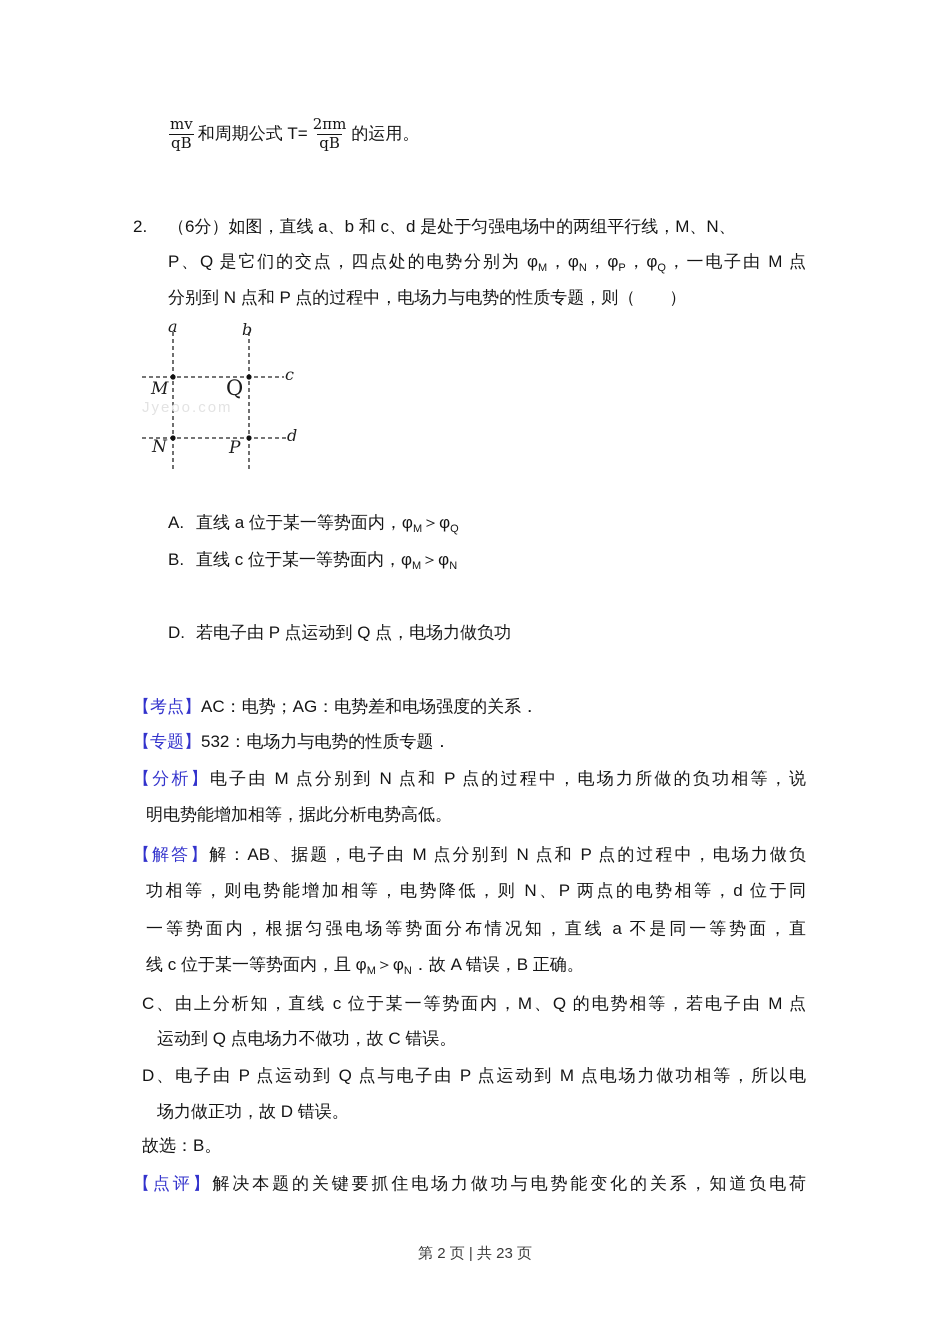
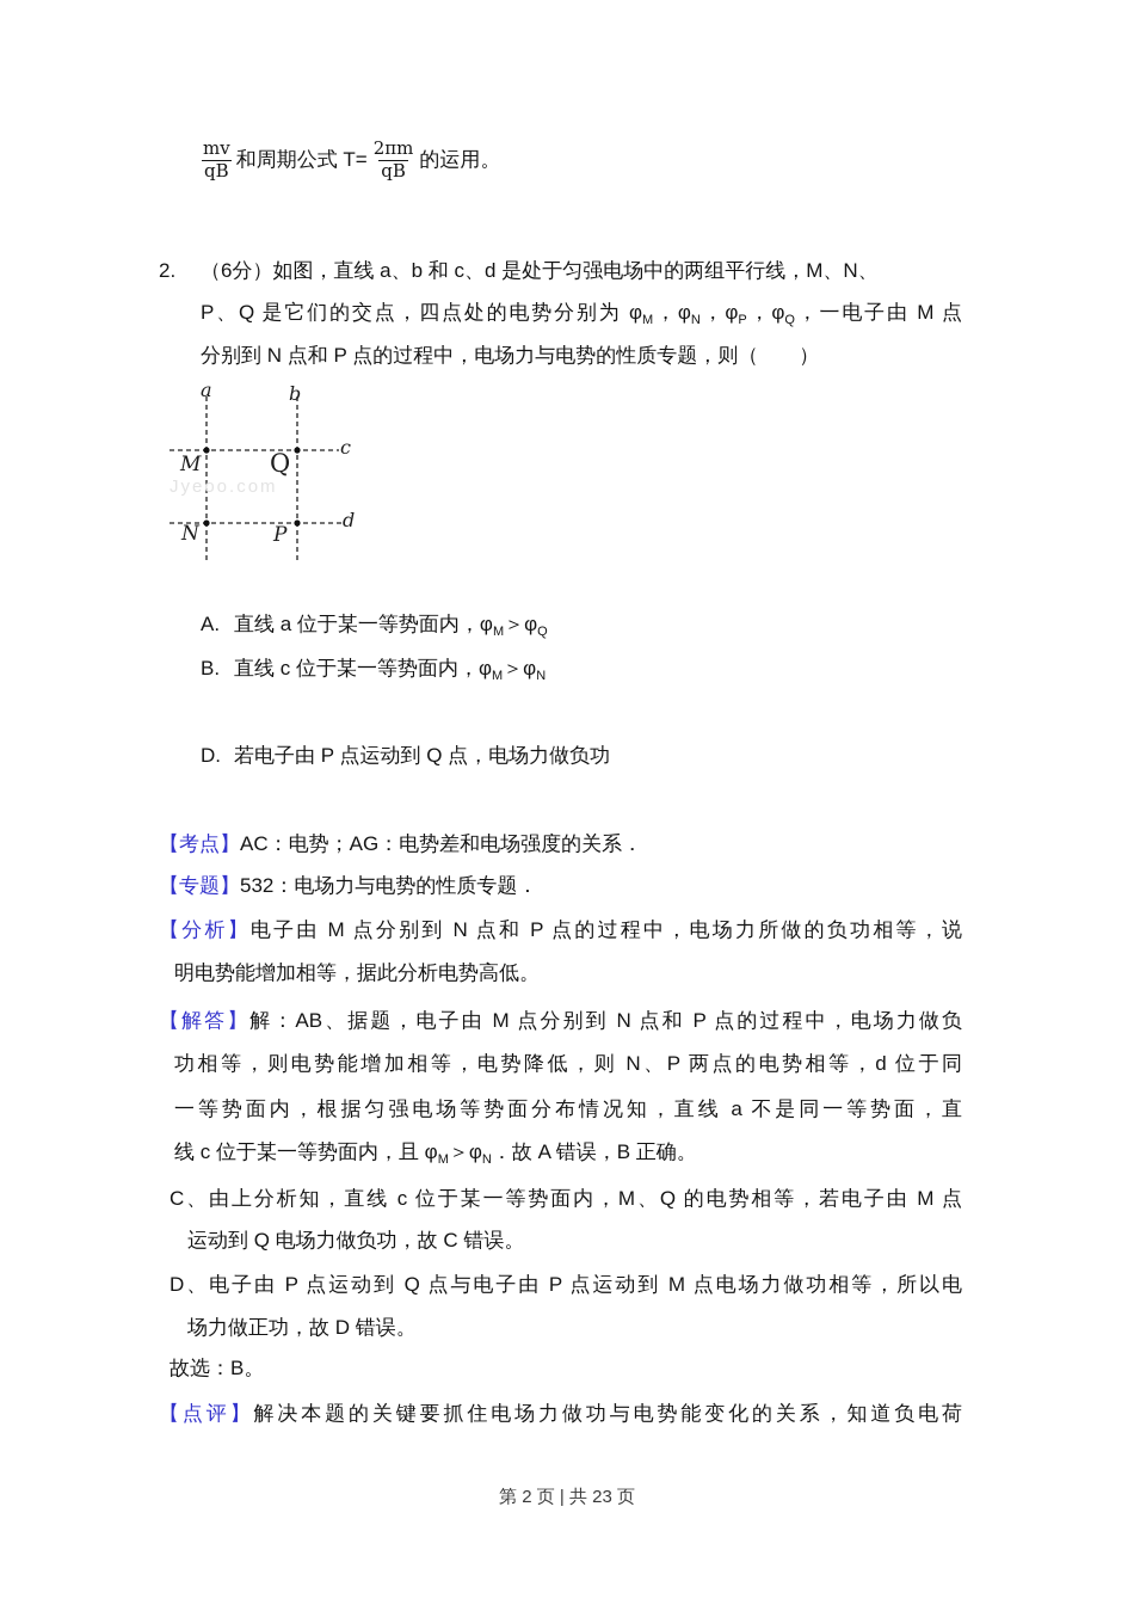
  mv
  qB
  和周期公式 T=
  2πm
  qB
  的运用。
  2. （6分）如图，直线 a、b 和 c、d 是处于匀强电场中的两组平行线，M、N、
  P、Q 是它们的交点，四点处的电势分别为 φM，φN，φP，φQ，一电子由 M 点
  分别到 N 点和 P 点的过程中，电场力与电势的性质专题，则（ ）
  Jyeoo.com
  a
  b
  c
  d
  M
  Q
  N
  P
  A. 直线 a 位于某一等势面内，φM＞φQ
  B. 直线 c 位于某一等势面内，φM＞φN
  D. 若电子由 P 点运动到 Q 点，电场力做负功
  【考点】AC：电势；AG：电势差和电场强度的关系．
  【专题】532：电场力与电势的性质专题．
  【分析】电子由 M 点分别到 N 点和 P 点的过程中，电场力所做的负功相等，说
  明电势能增加相等，据此分析电势高低。
  【解答】解：AB、据题，电子由 M 点分别到 N 点和 P 点的过程中，电场力做负
  功相等，则电势能增加相等，电势降低，则 N、P 两点的电势相等，d 位于同
  一等势面内，根据匀强电场等势面分布情况知，直线 a 不是同一等势面，直
  线 c 位于某一等势面内，且 φM＞φN．故 A 错误，B 正确。
  C、由上分析知，直线 c 位于某一等势面内，M、Q 的电势相等，若电子由 M 点
- 运动到 Q 点电场力不做功，故 C 错误。
+ 运动到 Q 电场力做负功，故 C 错误。
  D、电子由 P 点运动到 Q 点与电子由 P 点运动到 M 点电场力做功相等，所以电
  场力做正功，故 D 错误。
  故选：B。
  【点评】解决本题的关键要抓住电场力做功与电势能变化的关系，知道负电荷
  第 2 页 | 共 23 页
